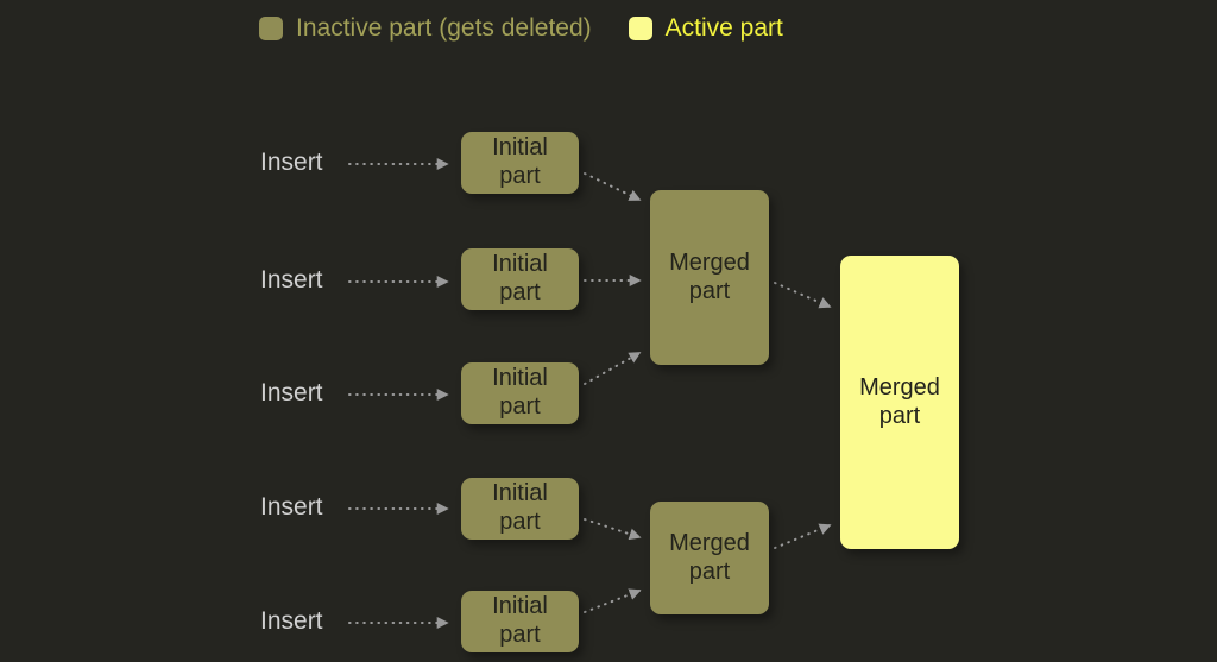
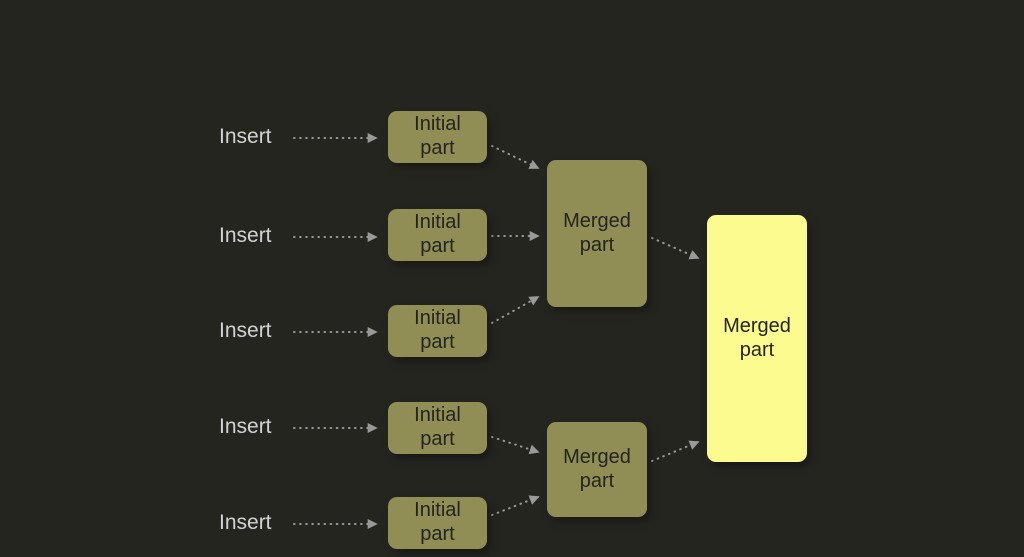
- Inactive part (gets deleted)
- Active part
  Insert
  Insert
  Insert
  Insert
  Insert
  Initial part
  Initial part
  Initial part
  Initial part
  Initial part
  Merged part
  Merged part
  Merged part
